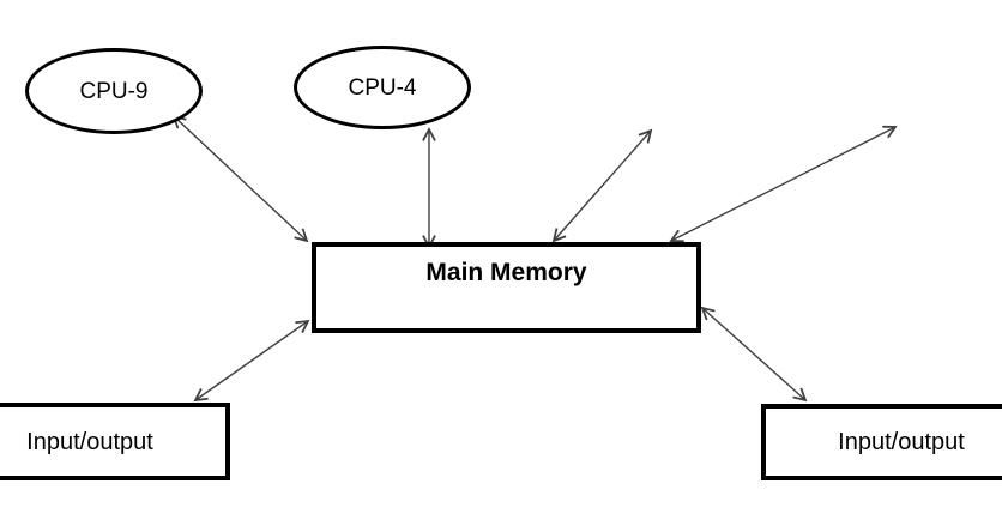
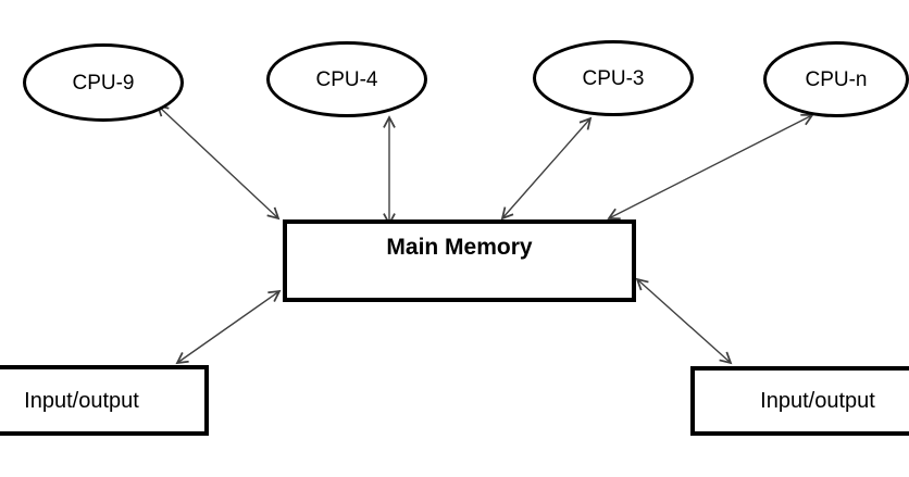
  CPU-9
  CPU-4
+ CPU-3
+ CPU-n
  Main Memory
  Input/output
  Input/output
